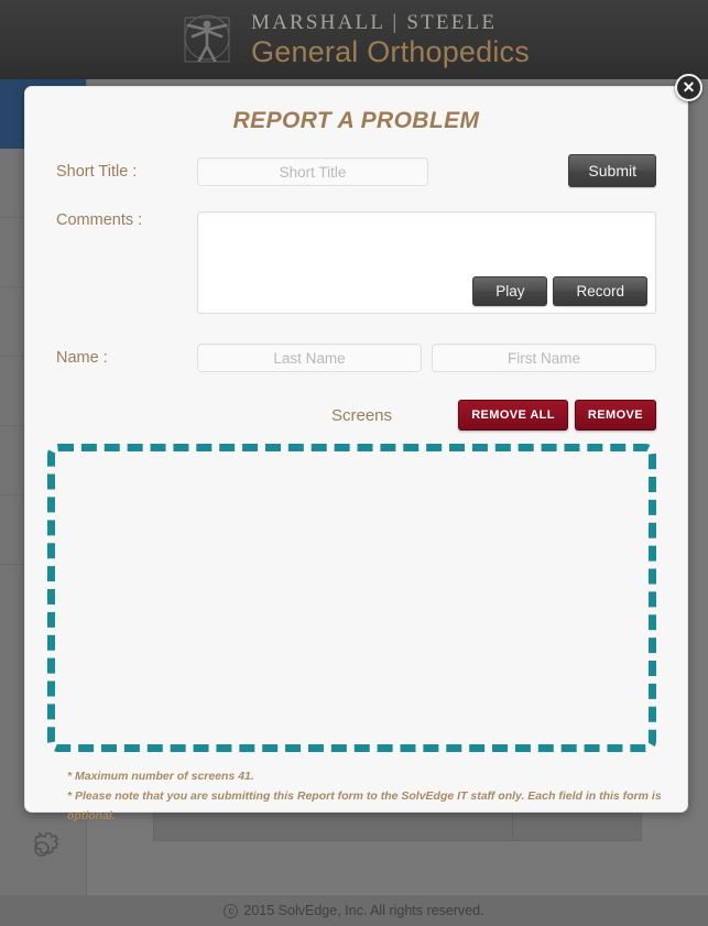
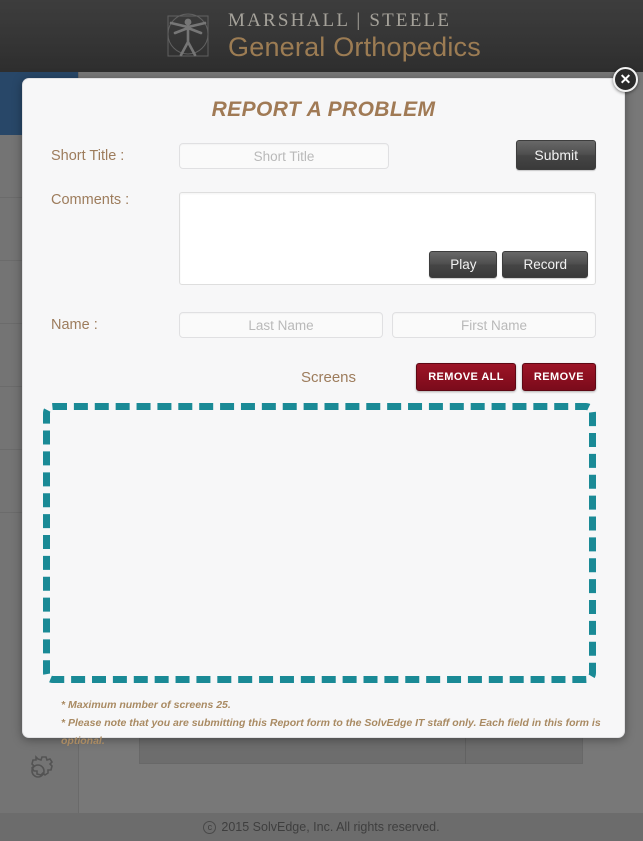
  MARSHALL | STEELE
  General Orthopedics
  c
  2015 SolvEdge, Inc. All rights reserved.
  ✕
  REPORT A PROBLEM
  Short Title :
  Short Title
  Submit
  Comments :
  Play
  Record
  Name :
  Last Name
  First Name
  Screens
  REMOVE ALL
  REMOVE
- * Maximum number of screens 41.
+ * Maximum number of screens 25.
  * Please note that you are submitting this Report form to the SolvEdge IT staff only. Each field in this form is optional.
